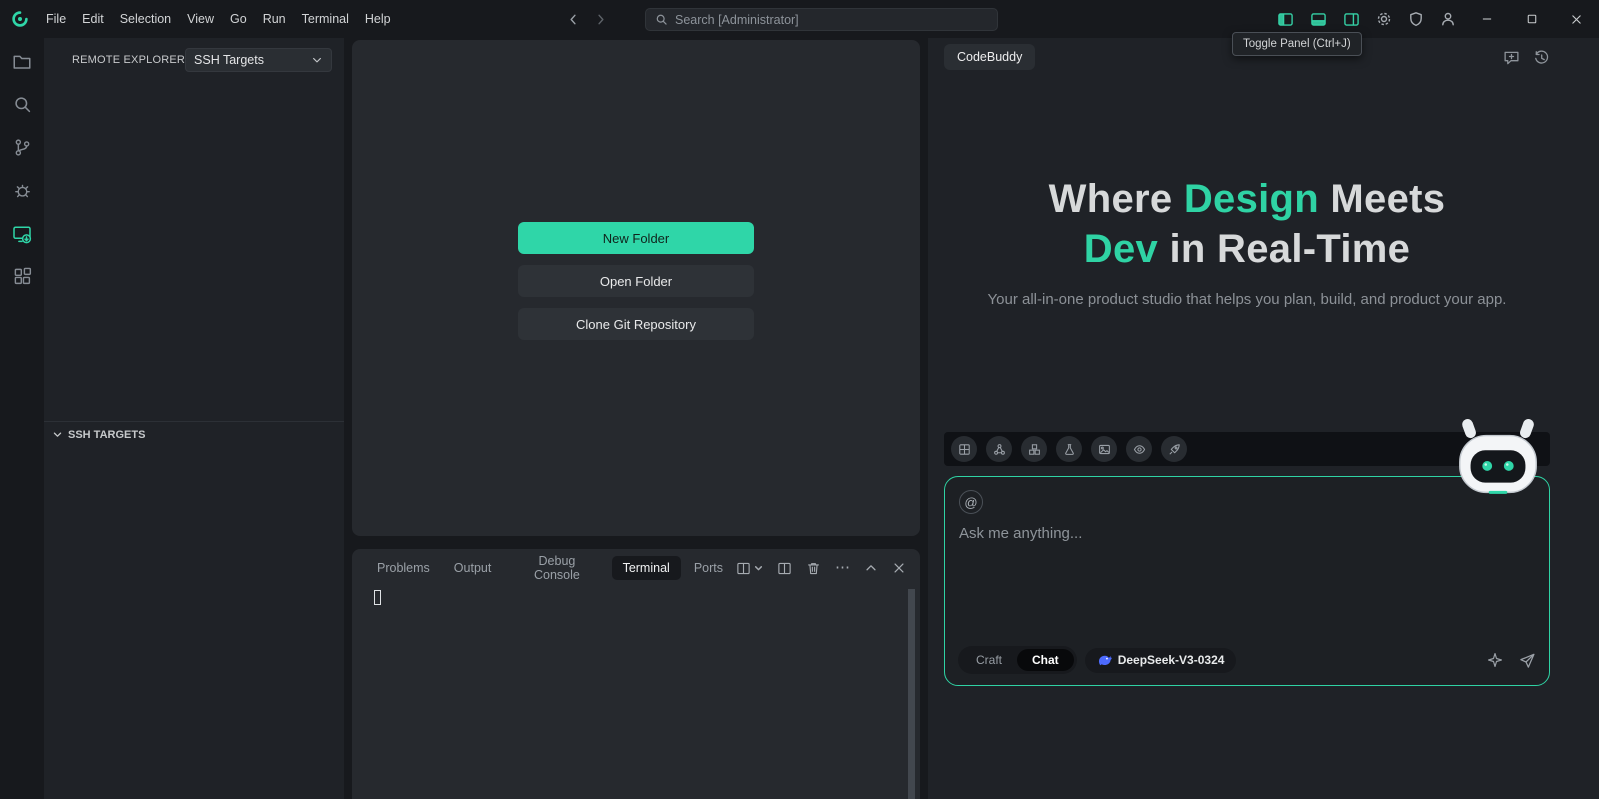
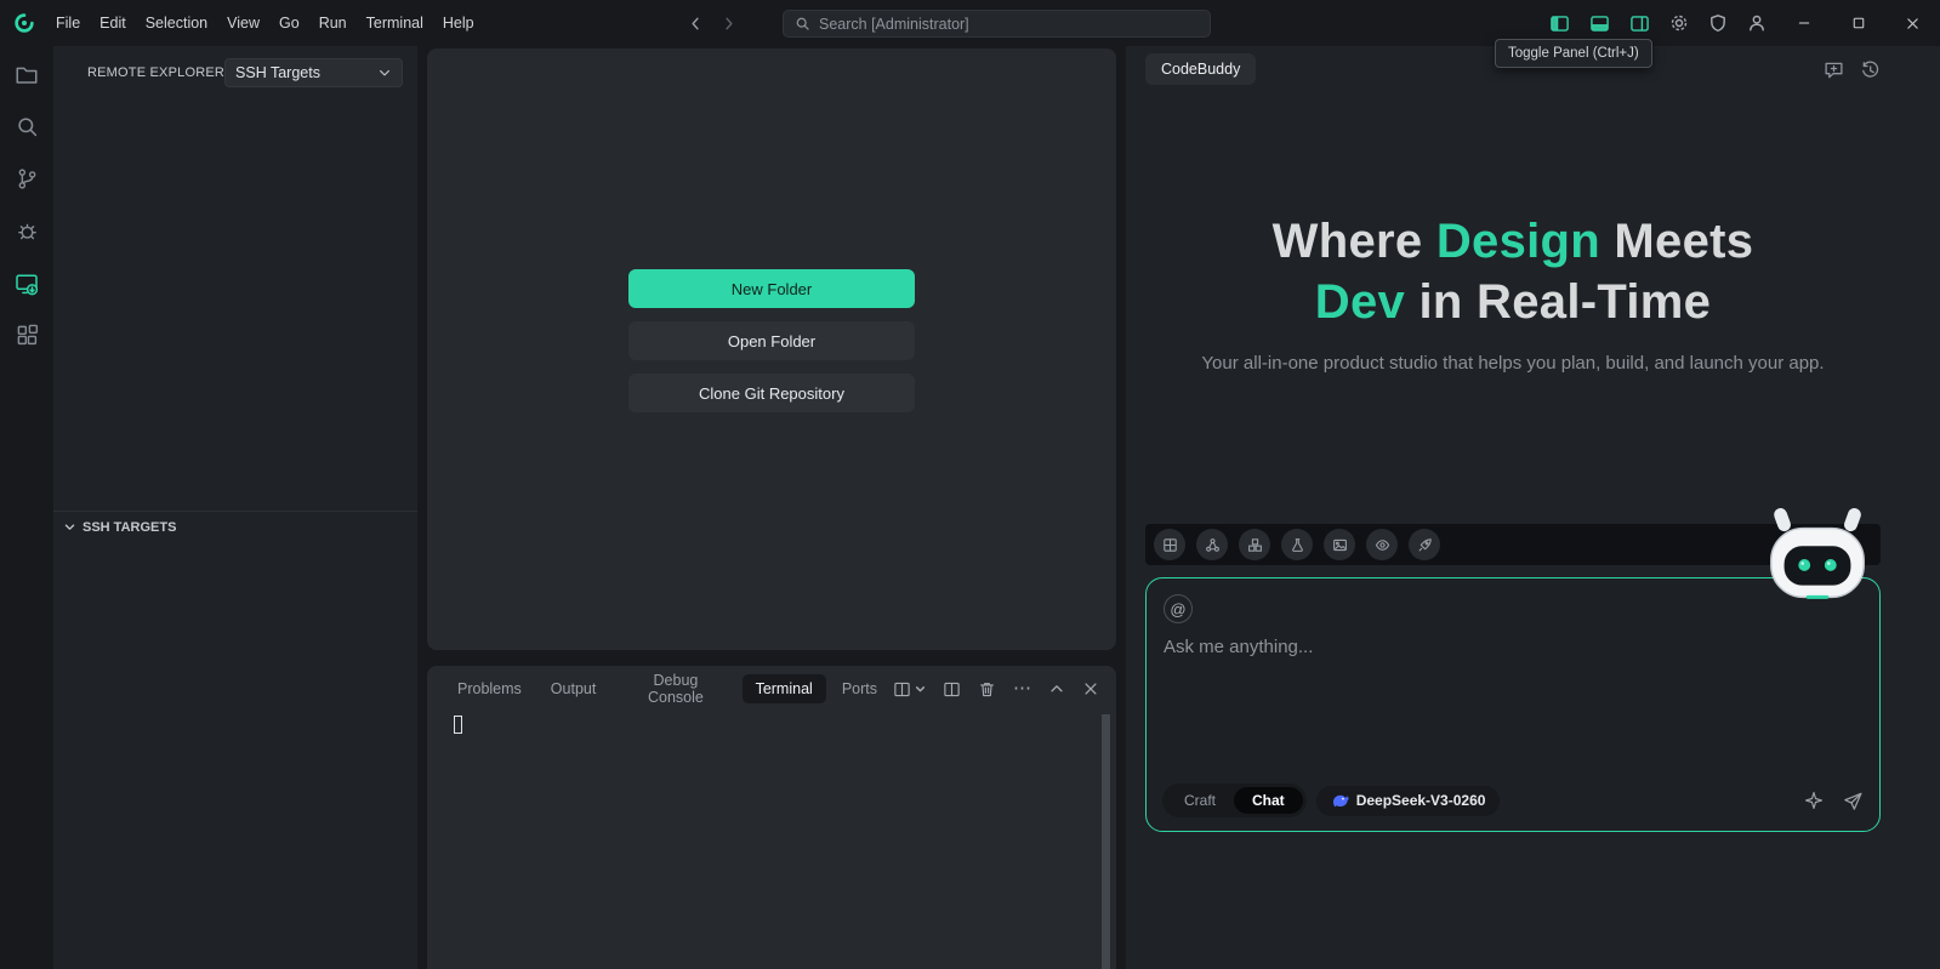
  File
  Edit
  Selection
  View
  Go
  Run
  Terminal
  Help
  Search [Administrator]
  Toggle Panel (Ctrl+J)
  REMOTE EXPLORER
  SSH Targets
  SSH TARGETS
  New Folder
  Open Folder
  Clone Git Repository
  Problems
  Output
  Debug Console
  Terminal
  Ports
  ⋯
  CodeBuddy
  Where Design Meets
  Dev in Real-Time
- Your all-in-one product studio that helps you plan, build, and product your app.
+ Your all-in-one product studio that helps you plan, build, and launch your app.
  @
  Ask me anything...
  Craft
  Chat
- DeepSeek-V3-0324
+ DeepSeek-V3-0260
